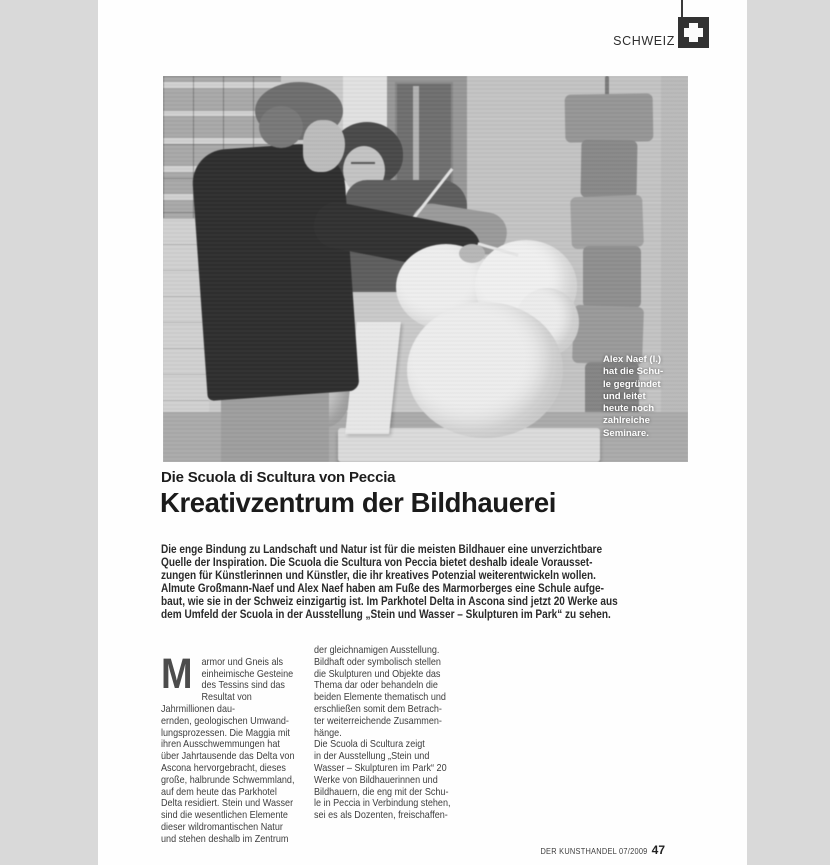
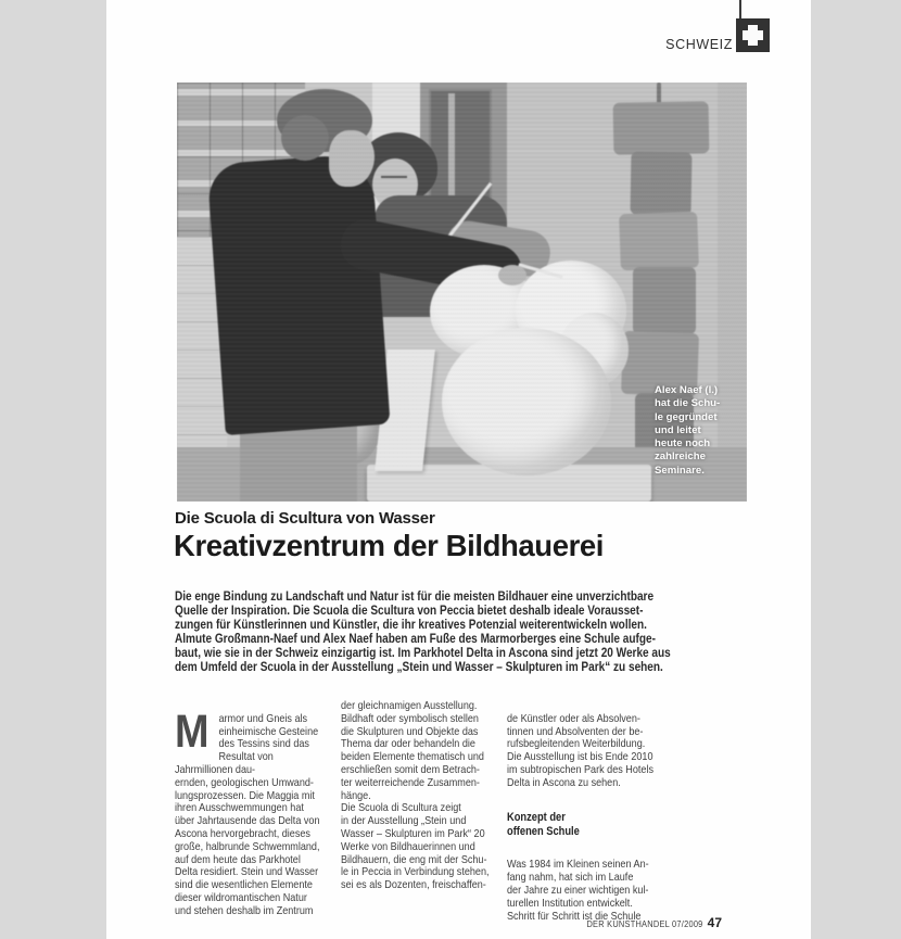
  SCHWEIZ
- Die Scuola di Scultura von Peccia
+ Die Scuola di Scultura von Wasser
  Kreativzentrum der Bildhauerei
  Die enge Bindung zu Landschaft und Natur ist für die meisten Bildhauer eine unverzichtbare
  Quelle der Inspiration. Die Scuola die Scultura von Peccia bietet deshalb ideale Vorausset-
  zungen für Künstlerinnen und Künstler, die ihr kreatives Potenzial weiterentwickeln wollen.
  Almute Großmann-Naef und Alex Naef haben am Fuße des Marmorberges eine Schule aufge-
  baut, wie sie in der Schweiz einzigartig ist. Im Parkhotel Delta in Ascona sind jetzt 20 Werke aus
  dem Umfeld der Scuola in der Ausstellung „Stein und Wasser – Skulpturen im Park“ zu sehen.
  M
  armor und Gneis als
  einheimische Gesteine
  des Tessins sind das
  Resultat von Jahrmillionen dau-
  ernden, geologischen Umwand-
  lungsprozessen. Die Maggia mit
  ihren Ausschwemmungen hat
  über Jahrtausende das Delta von
  Ascona hervorgebracht, dieses
  große, halbrunde Schwemmland,
  auf dem heute das Parkhotel
  Delta residiert. Stein und Wasser
  sind die wesentlichen Elemente
  dieser wildromantischen Natur
  und stehen deshalb im Zentrum
  der gleichnamigen Ausstellung.
  Bildhaft oder symbolisch stellen
  die Skulpturen und Objekte das
  Thema dar oder behandeln die
  beiden Elemente thematisch und
  erschließen somit dem Betrach-
  ter weiterreichende Zusammen-
  hänge.
  Die Scuola di Scultura zeigt
  in der Ausstellung „Stein und
  Wasser – Skulpturen im Park“ 20
  Werke von Bildhauerinnen und
  Bildhauern, die eng mit der Schu-
  le in Peccia in Verbindung stehen,
  sei es als Dozenten, freischaffen-
+ de Künstler oder als Absolven-
+ tinnen und Absolventen der be-
+ rufsbegleitenden Weiterbildung.
+ Die Ausstellung ist bis Ende 2010
+ im subtropischen Park des Hotels
+ Delta in Ascona zu sehen.
+ Konzept der
+ offenen Schule
+ Was 1984 im Kleinen seinen An-
+ fang nahm, hat sich im Laufe
+ der Jahre zu einer wichtigen kul-
+ turellen Institution entwickelt.
+ Schritt für Schritt ist die Schule
  DER KUNSTHANDEL 07/2009 47
